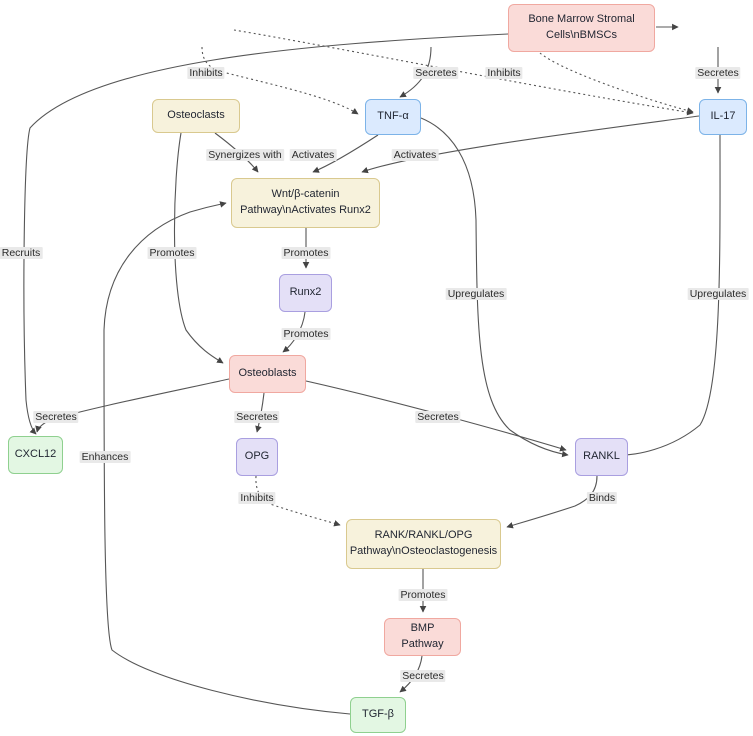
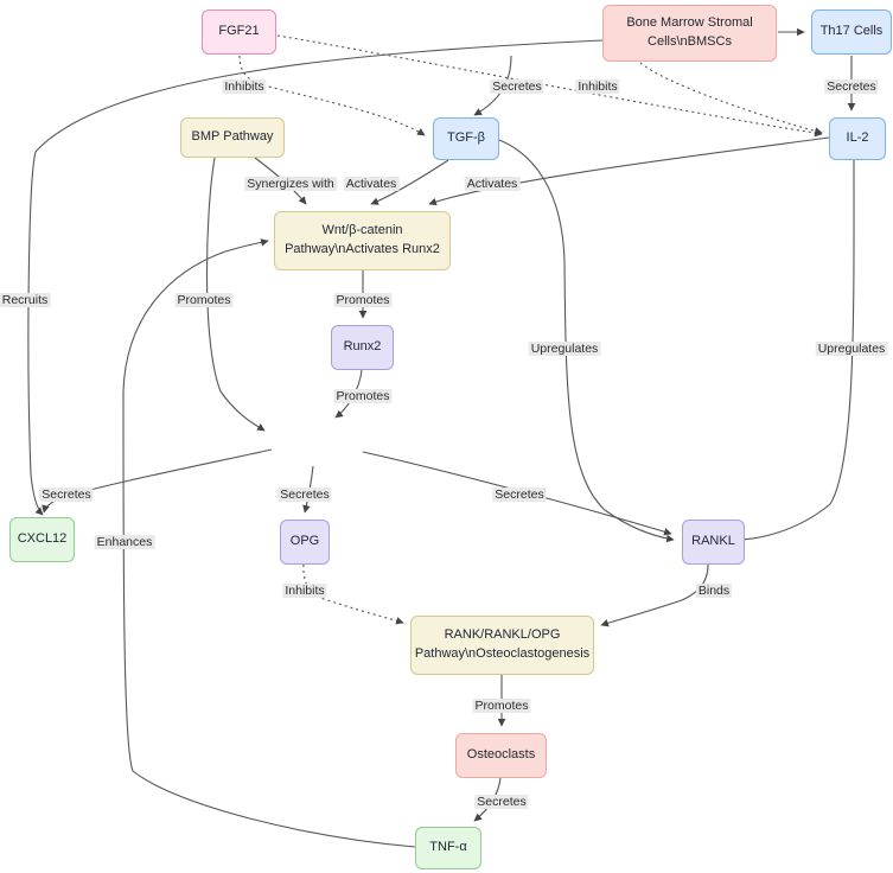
+ FGF21
  Bone Marrow Stromal
  Cells\nBMSCs
+ Th17 Cells
- Osteoclasts
+ BMP Pathway
- TNF-α
+ TGF-β
- IL-17
+ IL-2
  Wnt/β-catenin
  Pathway\nActivates Runx2
  Runx2
- Osteoblasts
  CXCL12
  OPG
  RANKL
  RANK/RANKL/OPG
  Pathway\nOsteoclastogenesis
- BMP Pathway
+ Osteoclasts
- TGF-β
+ TNF-α
  Inhibits
  Secretes
  Inhibits
  Recruits
  Secretes
  Synergizes with
  Promotes
  Activates
  Upregulates
  Activates
  Upregulates
  Promotes
  Promotes
  Secretes
  Secretes
  Secretes
  Inhibits
  Binds
  Promotes
  Secretes
  Enhances
